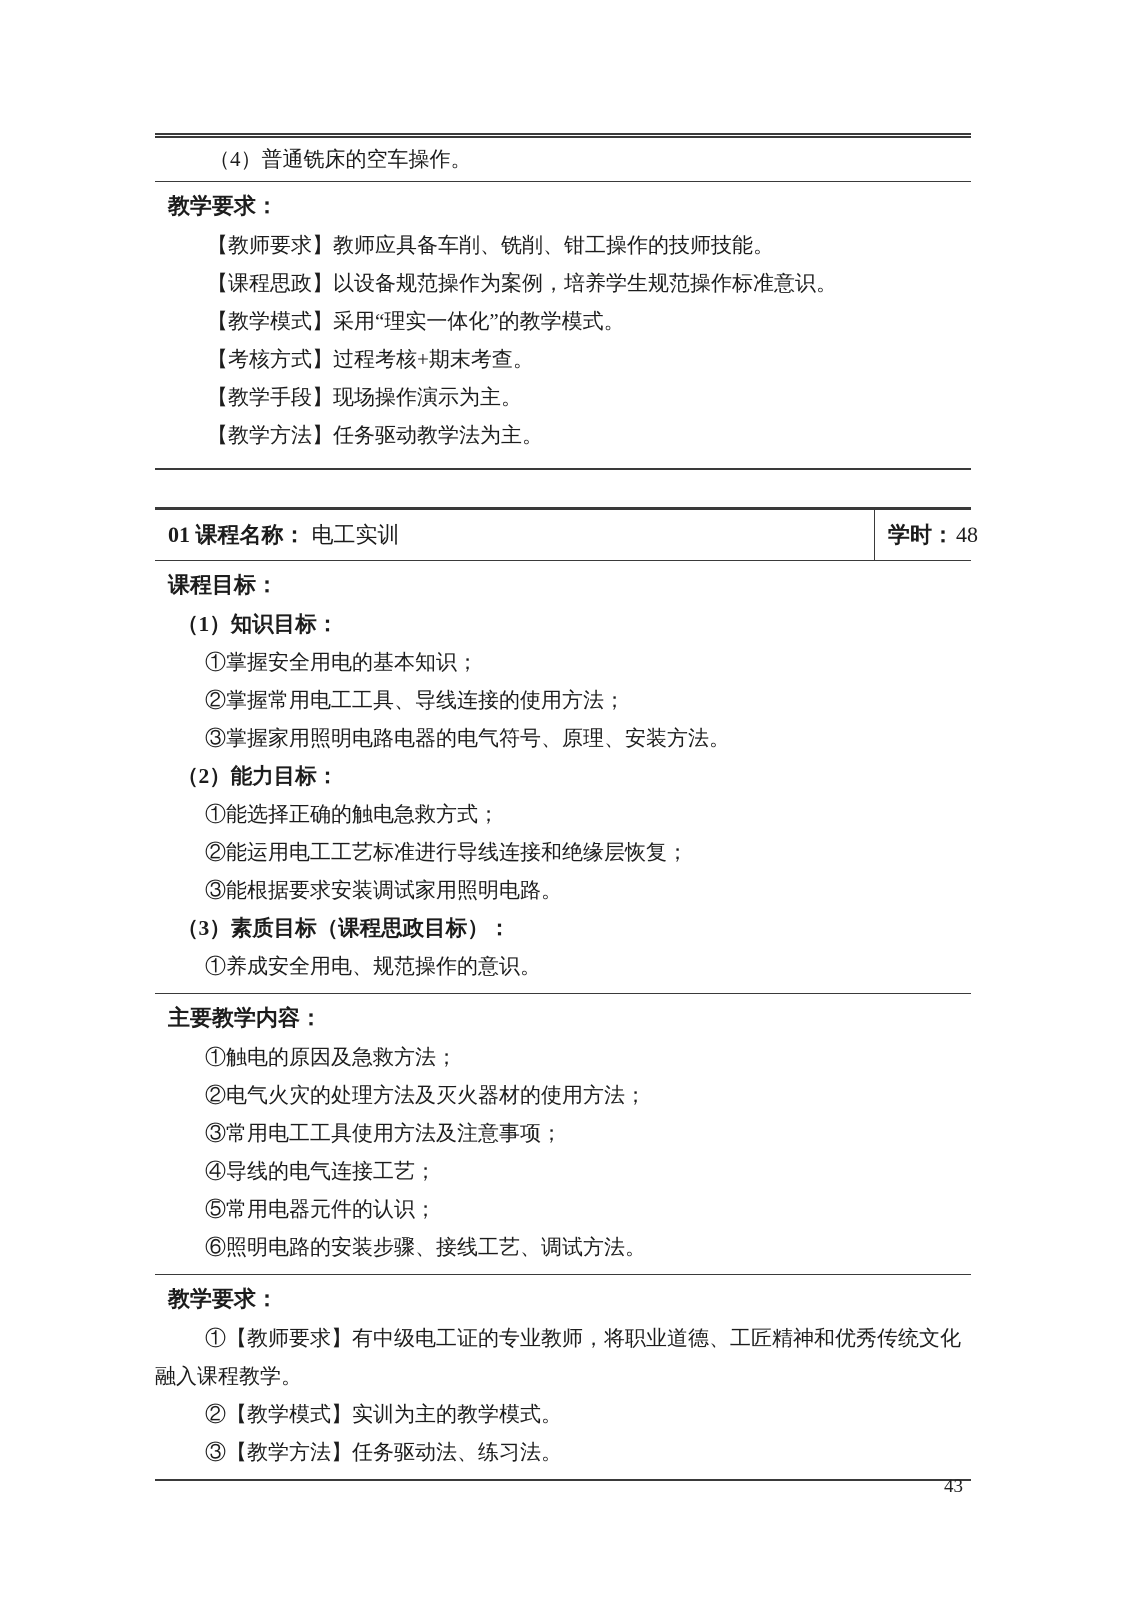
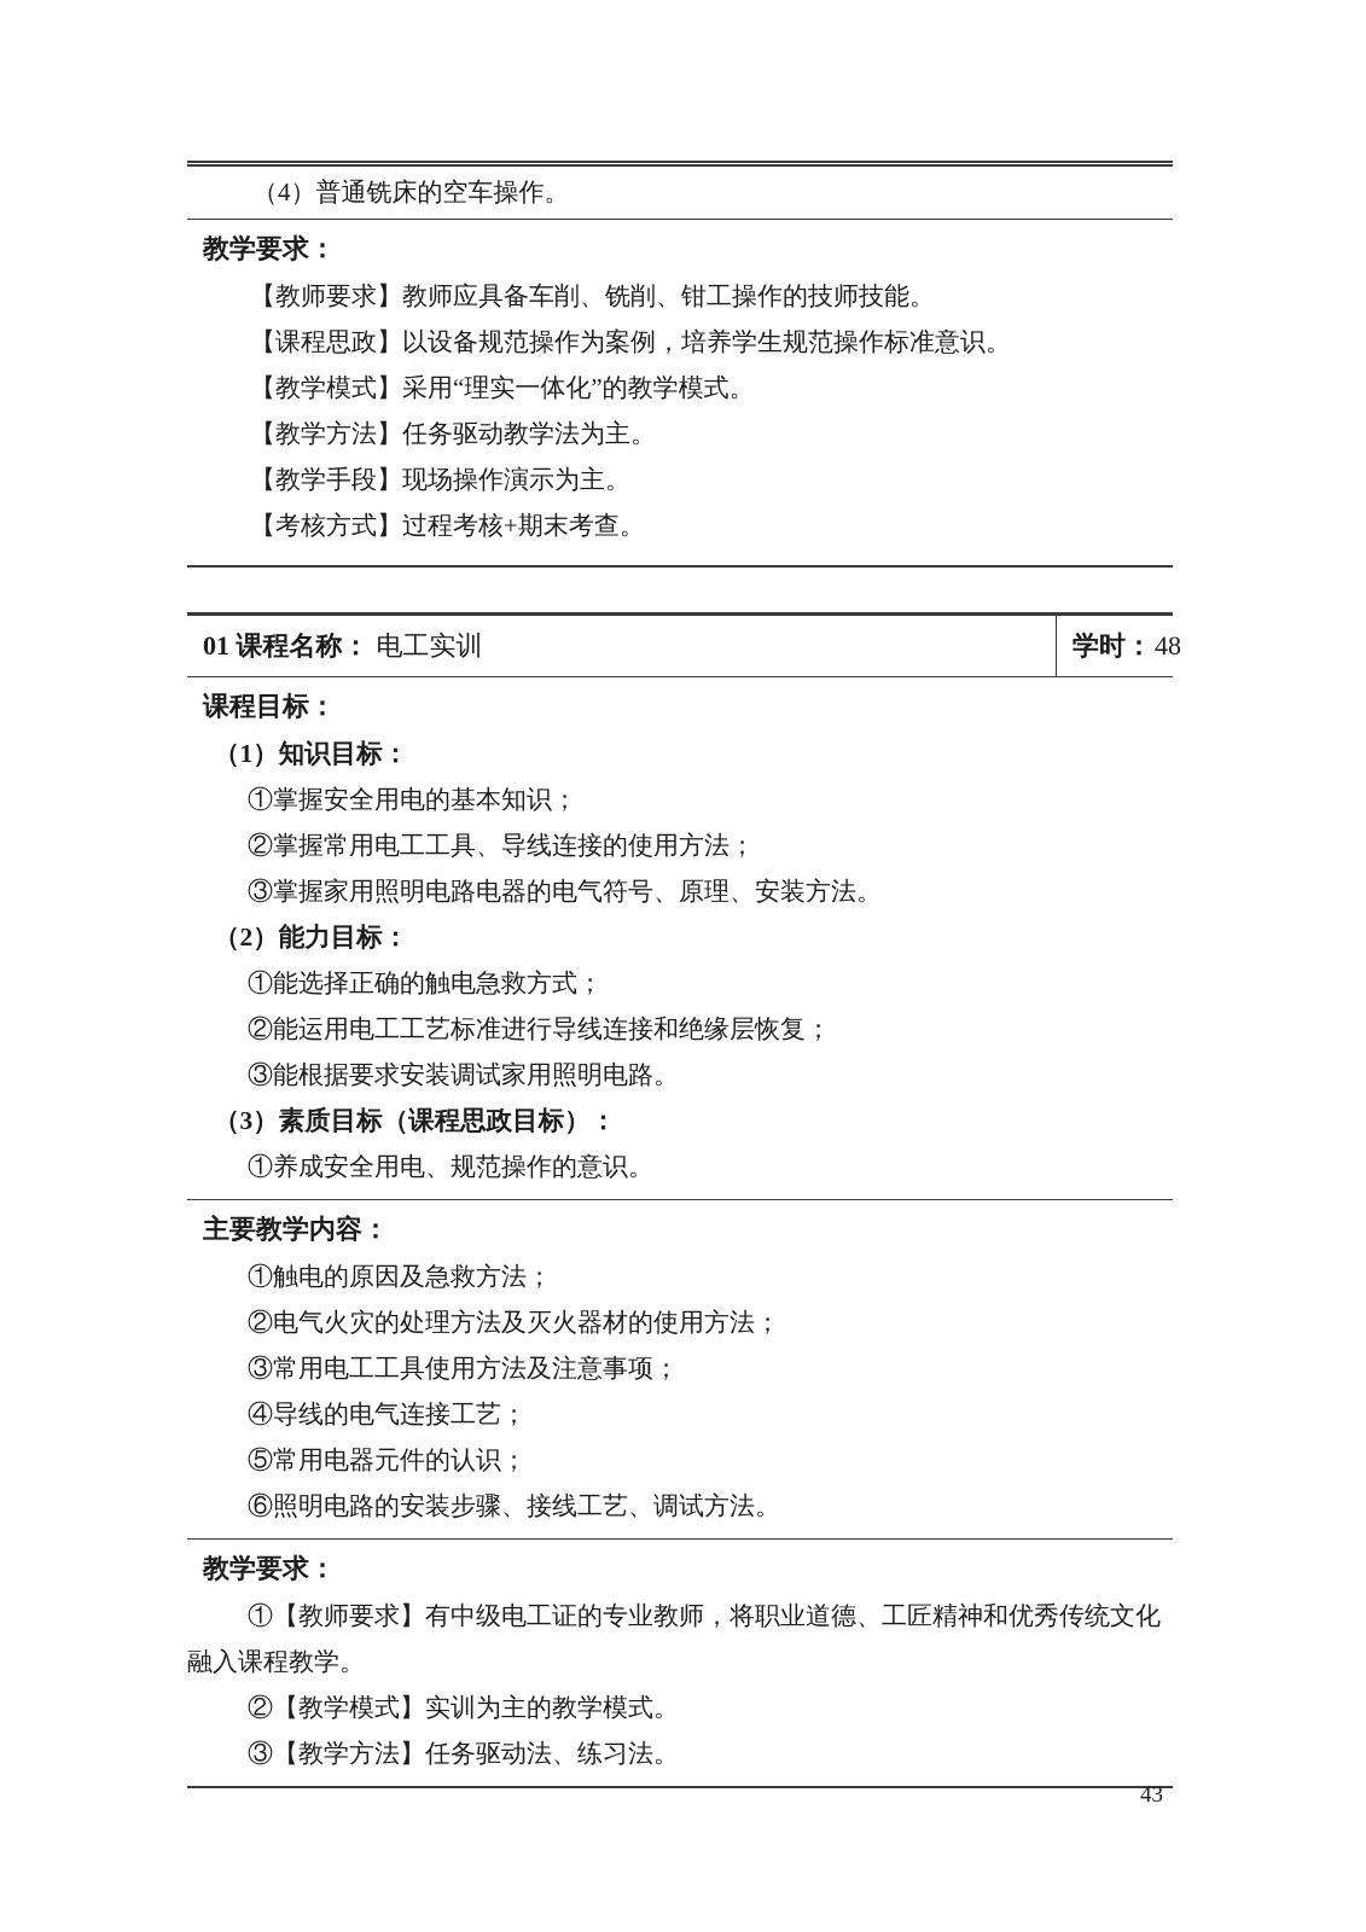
  （4）普通铣床的空车操作。
  教学要求：
  【教师要求】教师应具备车削、铣削、钳工操作的技师技能。
  【课程思政】以设备规范操作为案例，培养学生规范操作标准意识。
  【教学模式】采用“理实一体化”的教学模式。
- 【考核方式】过程考核+期末考查。
+ 【教学方法】任务驱动教学法为主。
  【教学手段】现场操作演示为主。
- 【教学方法】任务驱动教学法为主。
+ 【考核方式】过程考核+期末考查。
  01 课程名称：
  电工实训
  学时：
  48
  课程目标：
  （1）知识目标：
  ①掌握安全用电的基本知识；
  ②掌握常用电工工具、导线连接的使用方法；
  ③掌握家用照明电路电器的电气符号、原理、安装方法。
  （2）能力目标：
  ①能选择正确的触电急救方式；
  ②能运用电工工艺标准进行导线连接和绝缘层恢复；
  ③能根据要求安装调试家用照明电路。
  （3）素质目标（课程思政目标）：
  ①养成安全用电、规范操作的意识。
  主要教学内容：
  ①触电的原因及急救方法；
  ②电气火灾的处理方法及灭火器材的使用方法；
  ③常用电工工具使用方法及注意事项；
  ④导线的电气连接工艺；
  ⑤常用电器元件的认识；
  ⑥照明电路的安装步骤、接线工艺、调试方法。
  教学要求：
  ①【教师要求】有中级电工证的专业教师，将职业道德、工匠精神和优秀传统文化融入课程教学。
  ②【教学模式】实训为主的教学模式。
  ③【教学方法】任务驱动法、练习法。
  43
